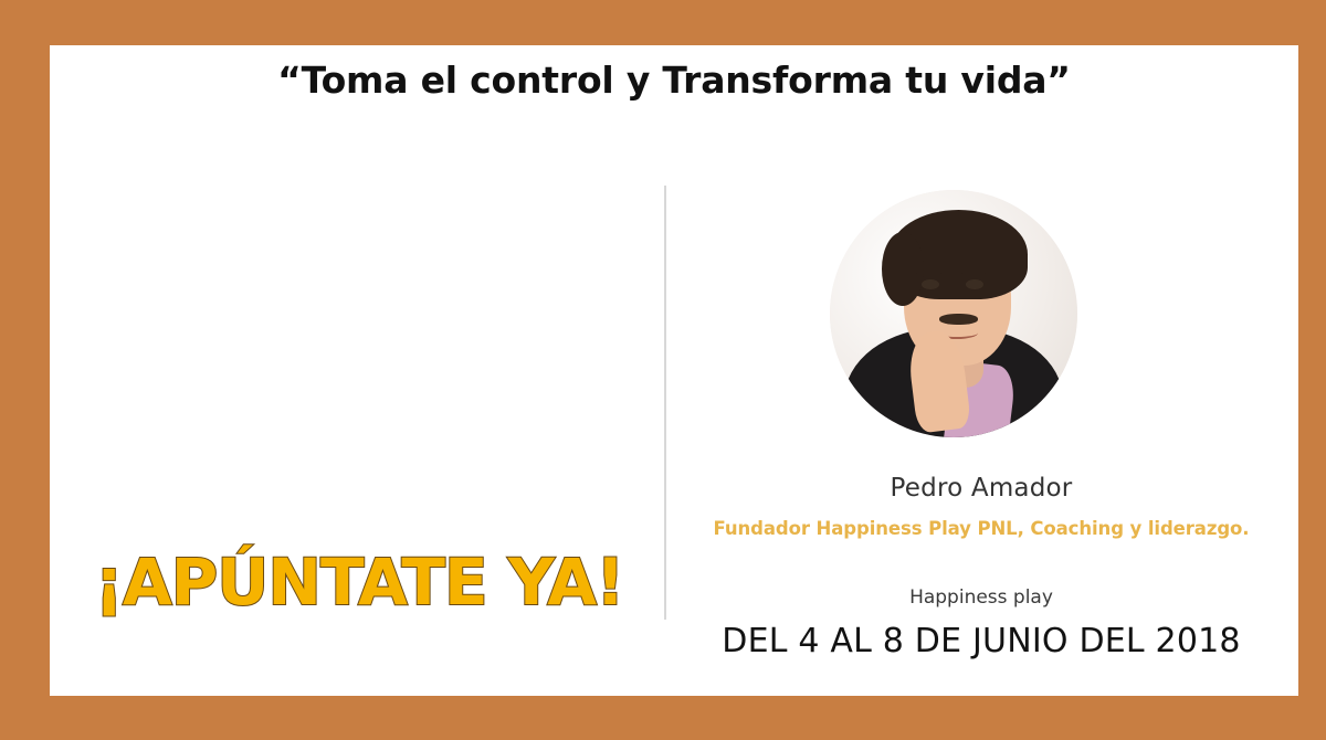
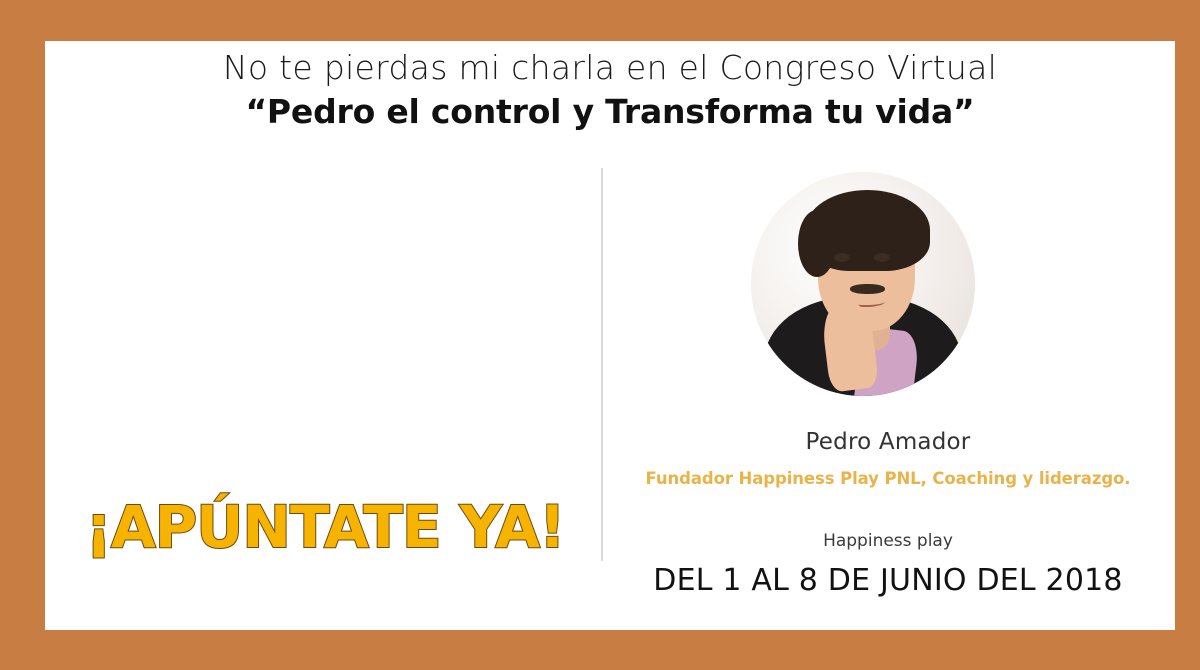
+ No te pierdas mi charla en el Congreso Virtual
- “Toma el control y Transforma tu vida”
+ “Pedro el control y Transforma tu vida”
  ¡APÚNTATE YA!
  Pedro Amador
  Fundador Happiness Play PNL, Coaching y liderazgo.
  Happiness play
- DEL 4 AL 8 DE JUNIO DEL 2018
+ DEL 1 AL 8 DE JUNIO DEL 2018
